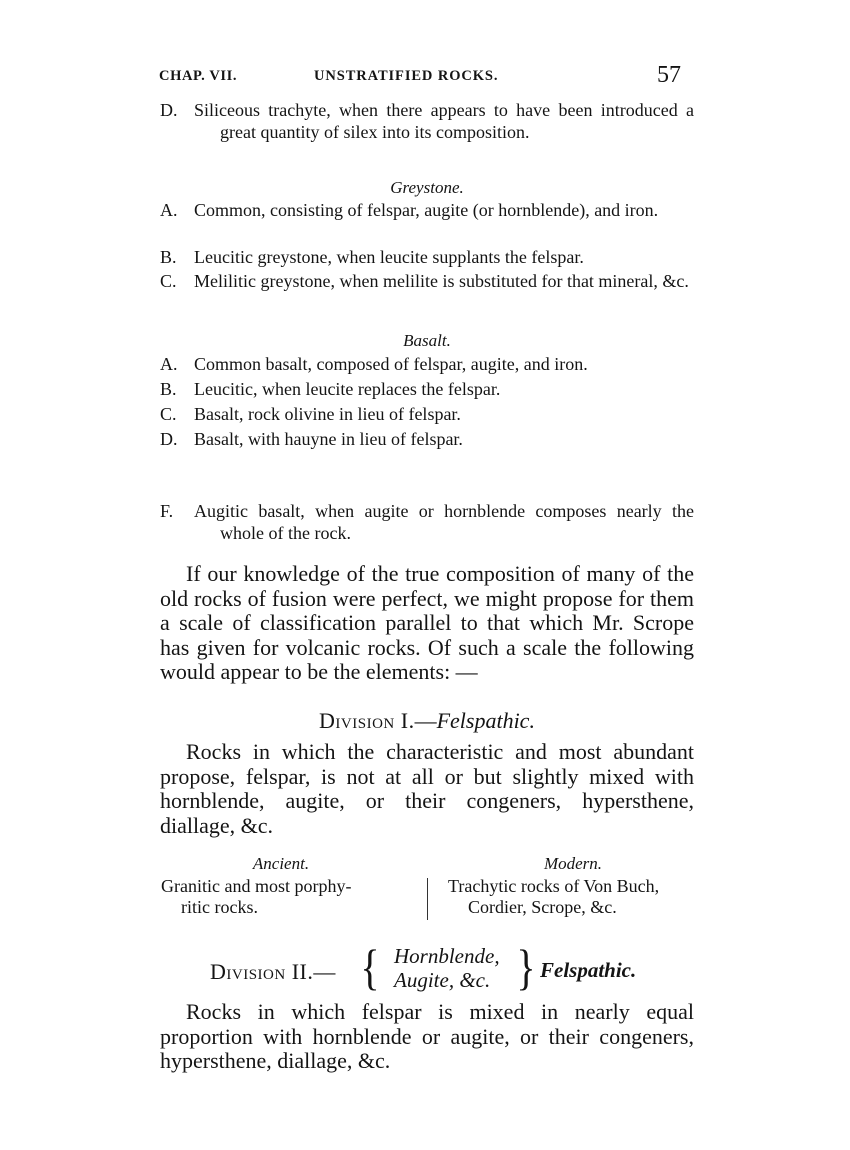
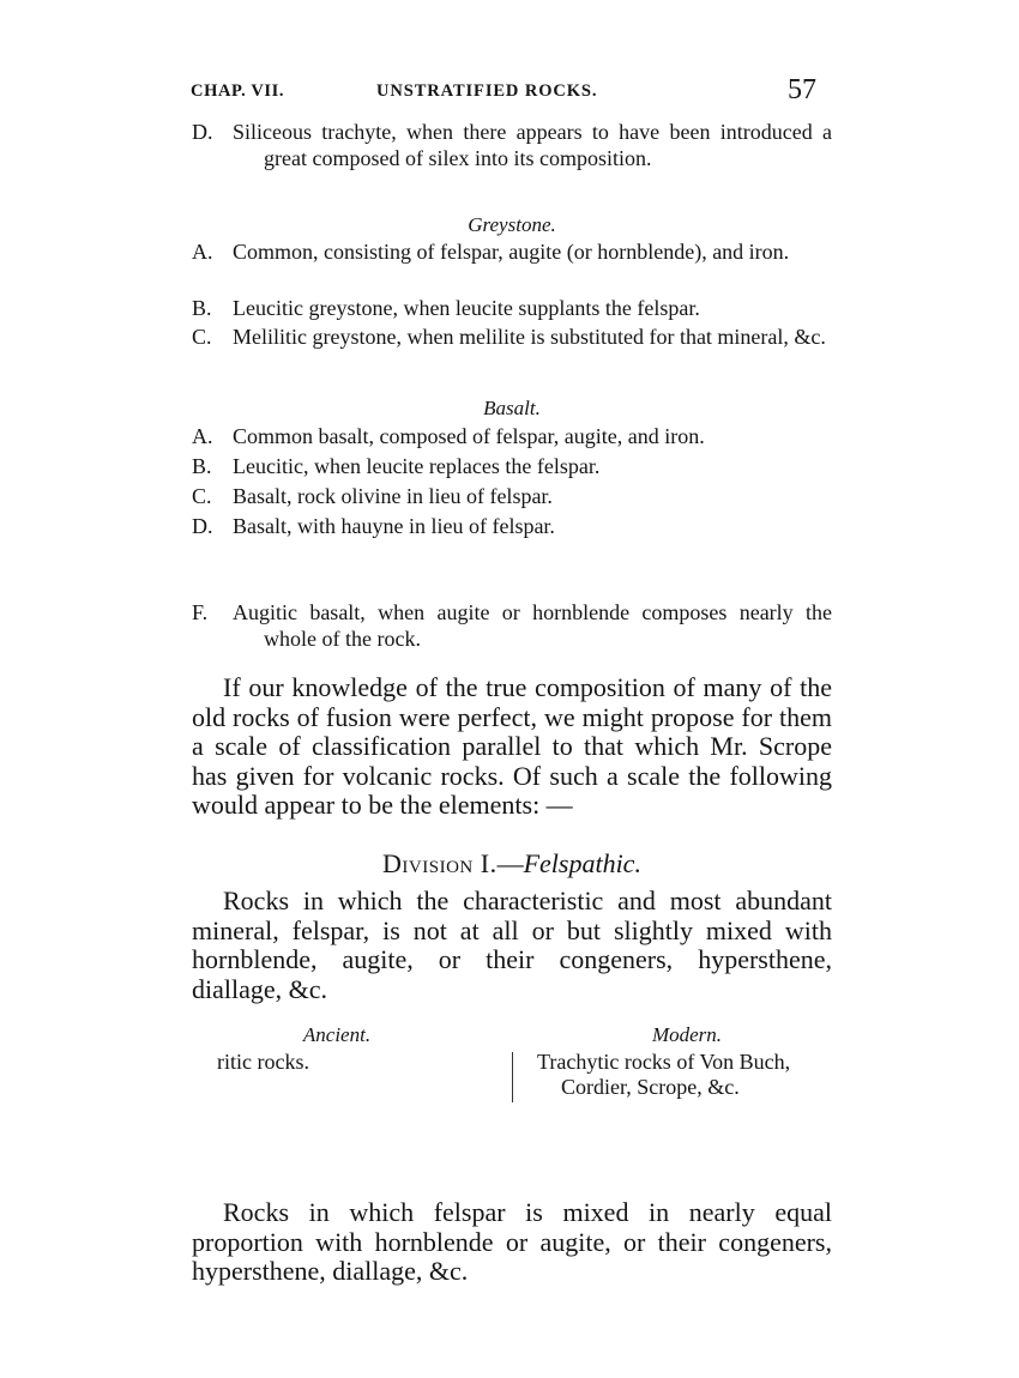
  CHAP. VII.
  UNSTRATIFIED ROCKS.
  57
  D.
- Siliceous trachyte, when there appears to have been introduced a great quantity of silex into its composition.
+ Siliceous trachyte, when there appears to have been introduced a great composed of silex into its composition.
  Greystone.
  A.
  Common, consisting of felspar, augite (or hornblende), and iron.
  B.
  Leucitic greystone, when leucite supplants the felspar.
  C.
  Melilitic greystone, when melilite is substituted for that mineral, &c.
  Basalt.
  A.
  Common basalt, composed of felspar, augite, and iron.
  B.
  Leucitic, when leucite replaces the felspar.
  C.
  Basalt, rock olivine in lieu of felspar.
  D.
  Basalt, with hauyne in lieu of felspar.
  F.
  Augitic basalt, when augite or hornblende composes nearly the whole of the rock.
  If our knowledge of the true composition of many of the old rocks of fusion were perfect, we might propose for them a scale of classification parallel to that which Mr. Scrope has given for volcanic rocks. Of such a scale the following would appear to be the elements: —
  Division I.—Felspathic.
- Rocks in which the characteristic and most abundant propose, felspar, is not at all or but slightly mixed with hornblende, augite, or their congeners, hypersthene, diallage, &c.
+ Rocks in which the characteristic and most abundant mineral, felspar, is not at all or but slightly mixed with hornblende, augite, or their congeners, hypersthene, diallage, &c.
  Ancient.
- Granitic and most porphy-
  ritic rocks.
  Modern.
  Trachytic rocks of Von Buch,
  Cordier, Scrope, &c.
- Division II.—
- {
- Hornblende,
- Augite, &c.
- }
- Felspathic.
  Rocks in which felspar is mixed in nearly equal proportion with hornblende or augite, or their congeners, hypersthene, diallage, &c.
